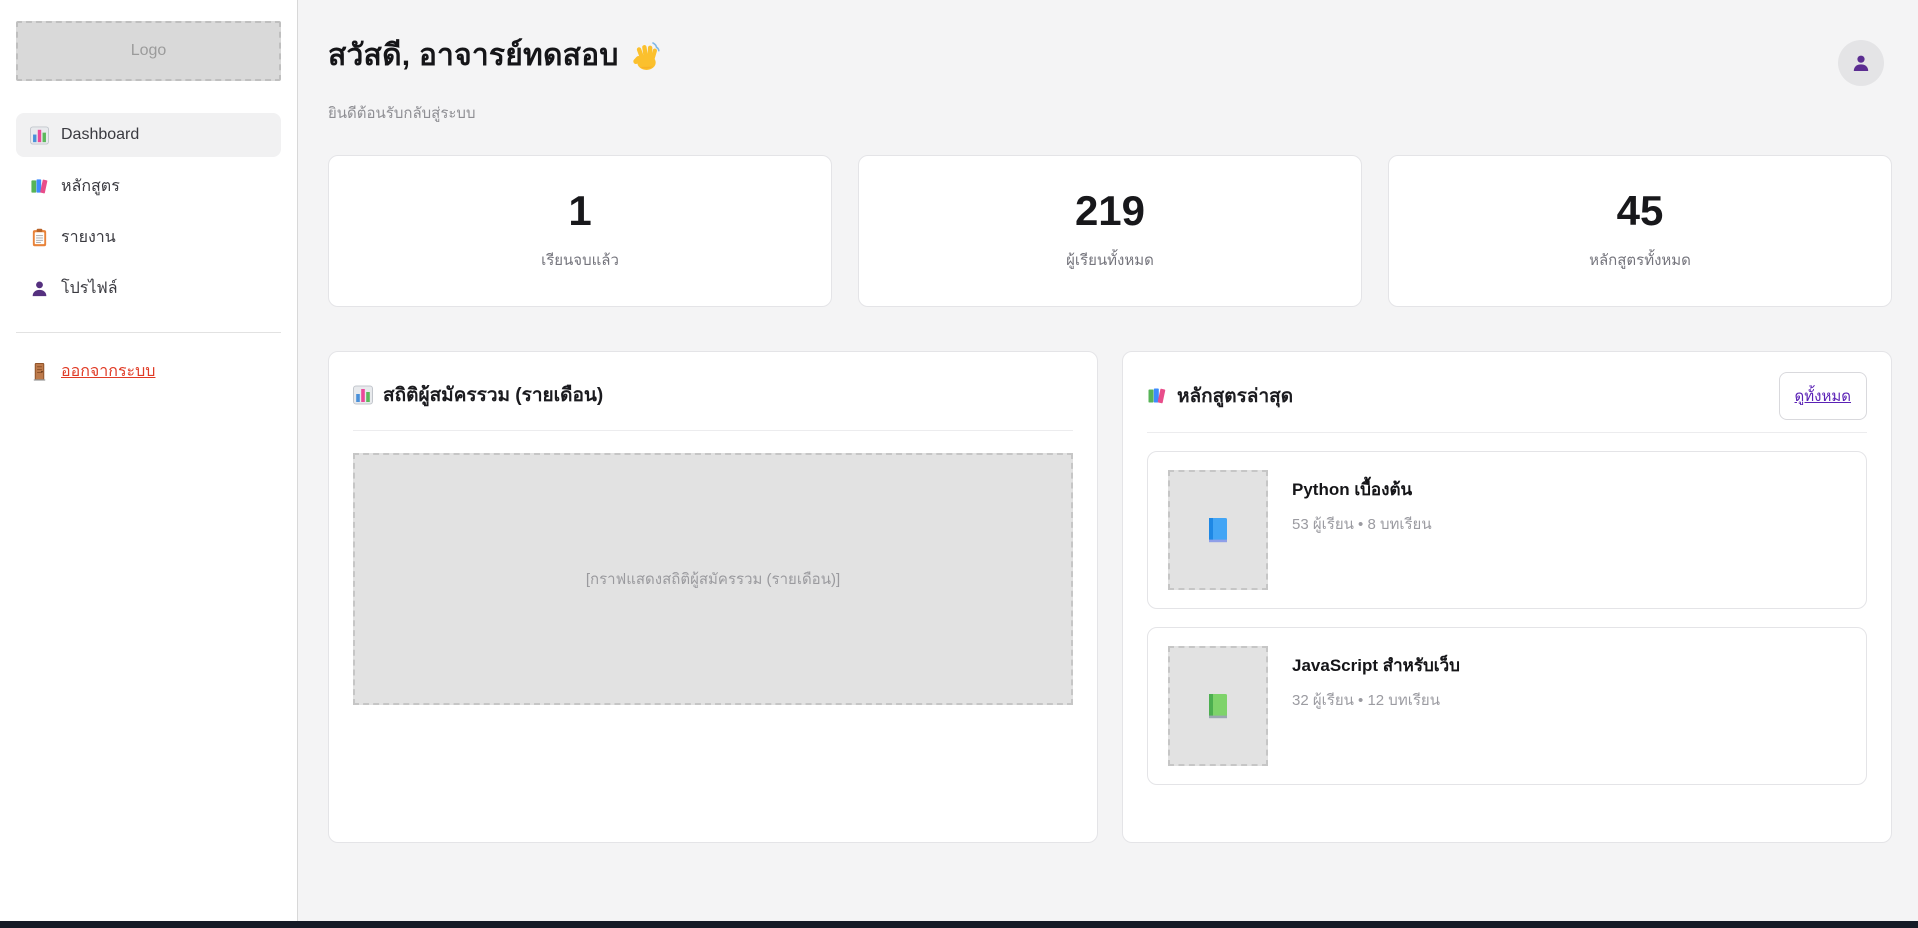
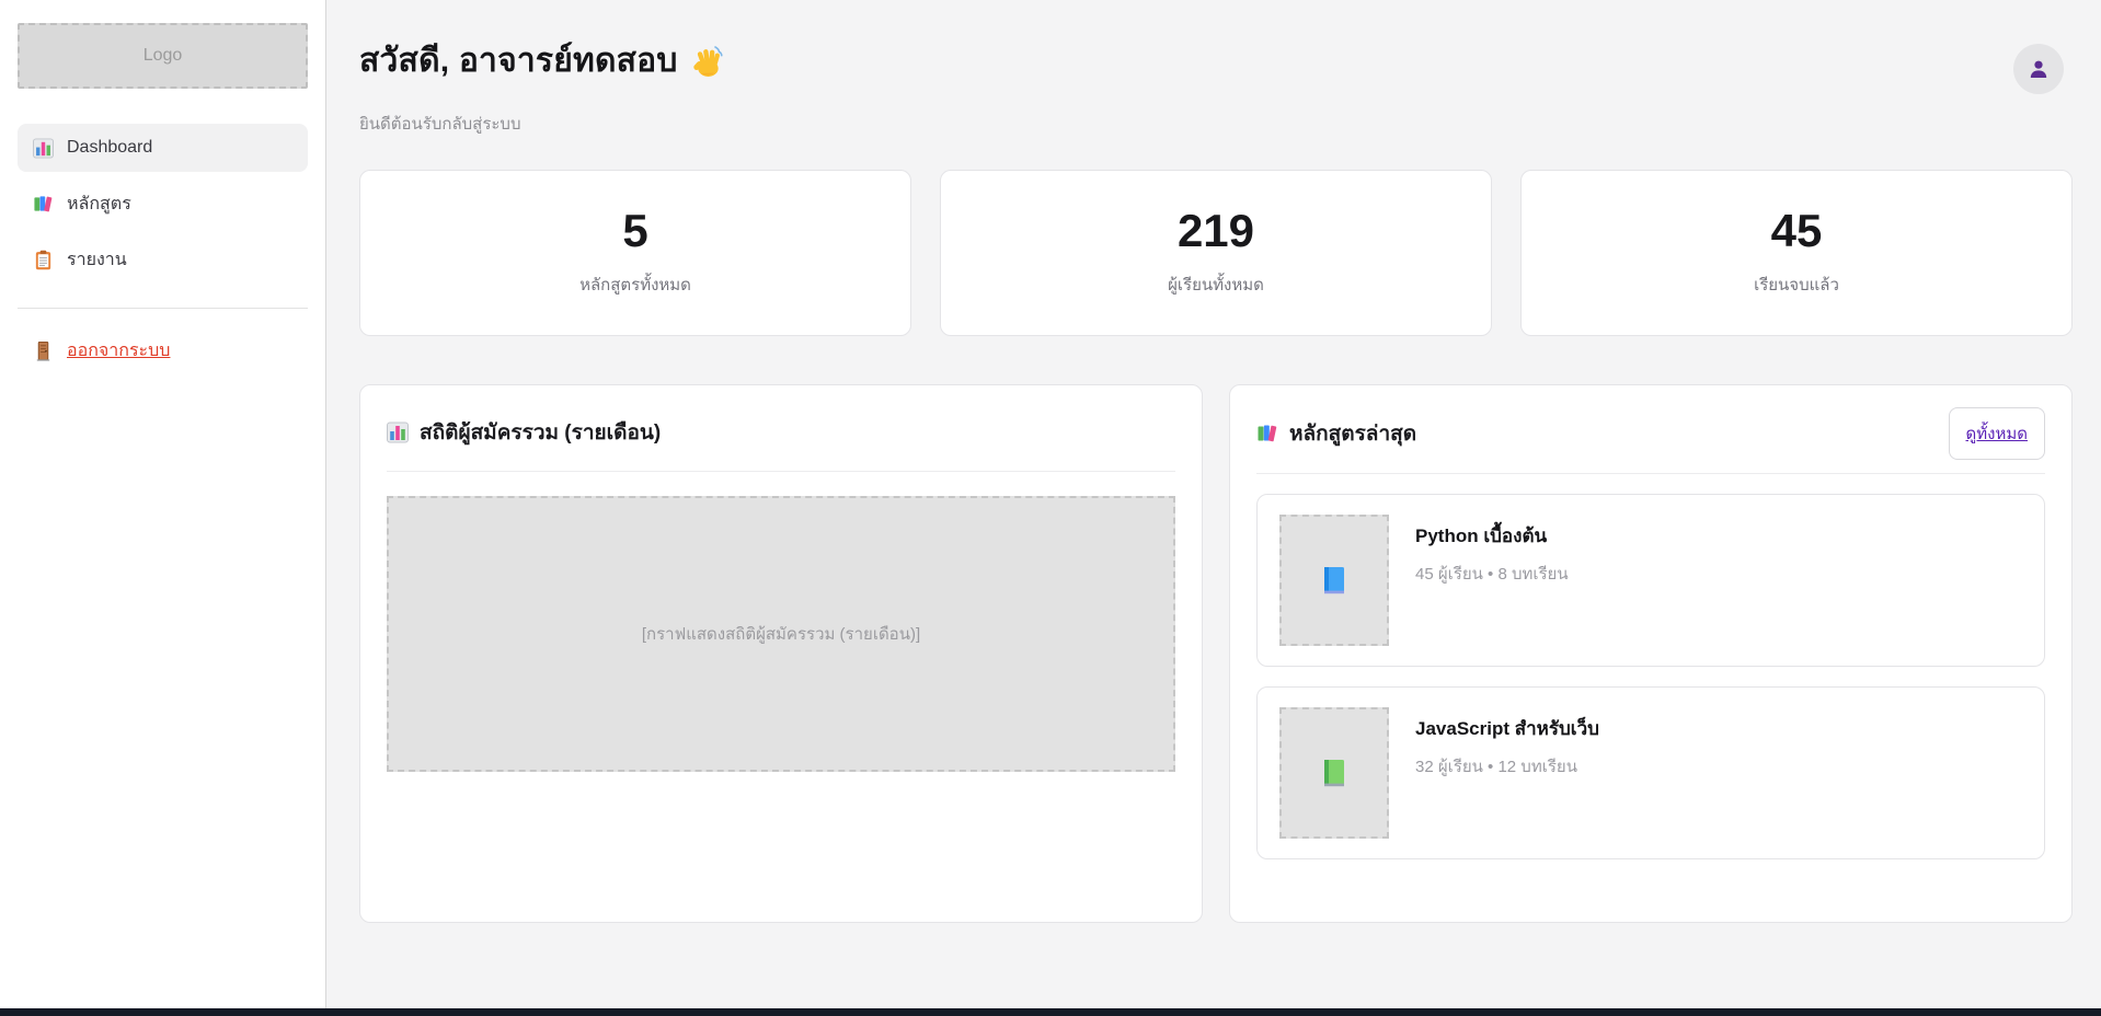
  Logo
  Dashboard
  หลักสูตร
  รายงาน
- โปรไฟล์
  ออกจากระบบ
  สวัสดี, อาจารย์ทดสอบ
  ยินดีต้อนรับกลับสู่ระบบ
- 1
+ 5
- เรียนจบแล้ว
+ หลักสูตรทั้งหมด
  219
  ผู้เรียนทั้งหมด
  45
- หลักสูตรทั้งหมด
+ เรียนจบแล้ว
  สถิติผู้สมัครรวม (รายเดือน)
  [กราฟแสดงสถิติผู้สมัครรวม (รายเดือน)]
  หลักสูตรล่าสุด
  ดูทั้งหมด
  Python เบื้องต้น
- 53 ผู้เรียน • 8 บทเรียน
+ 45 ผู้เรียน • 8 บทเรียน
  JavaScript สำหรับเว็บ
  32 ผู้เรียน • 12 บทเรียน
